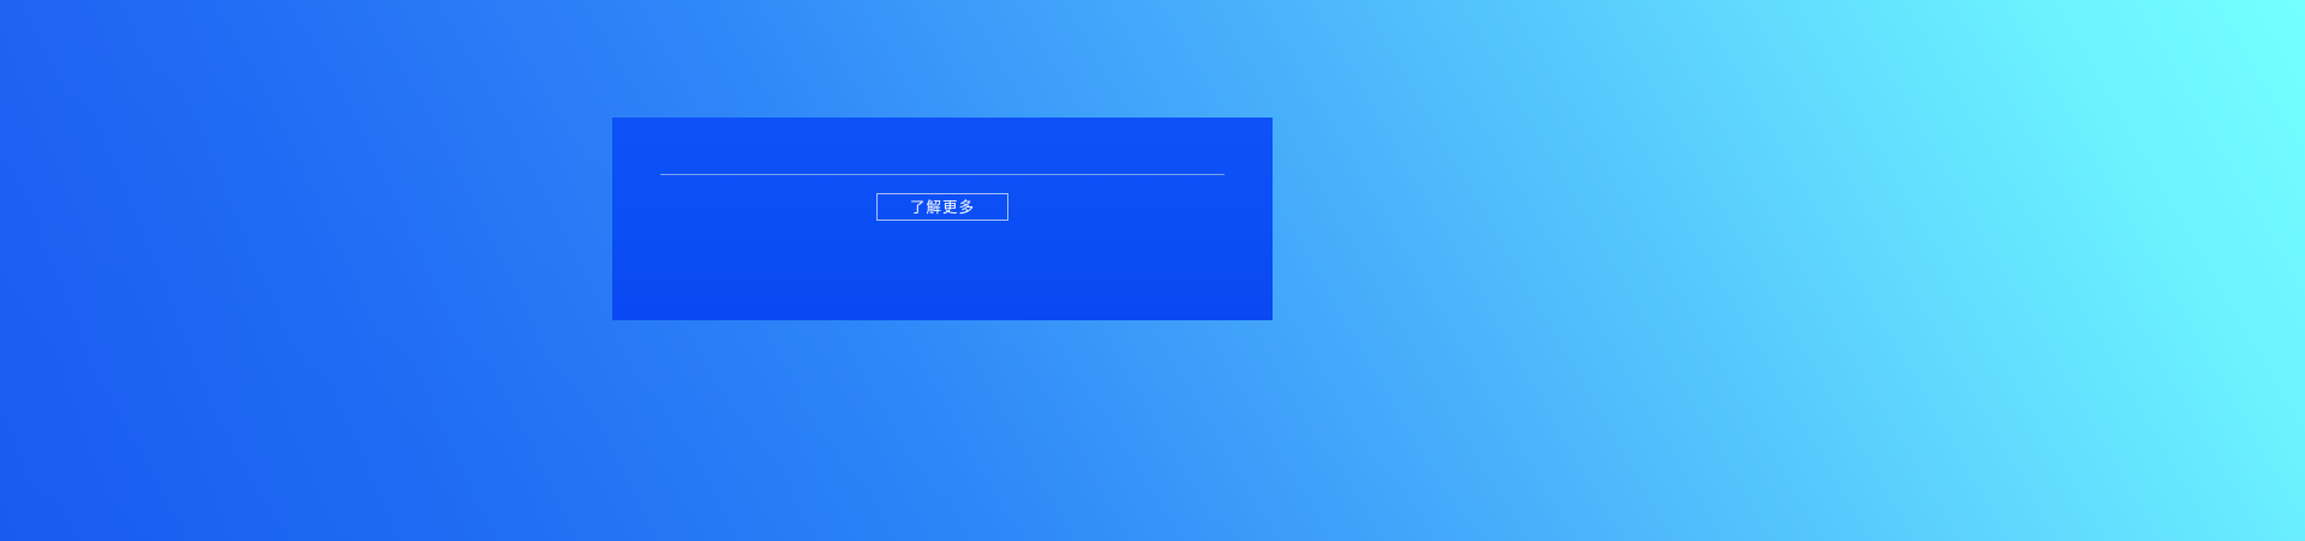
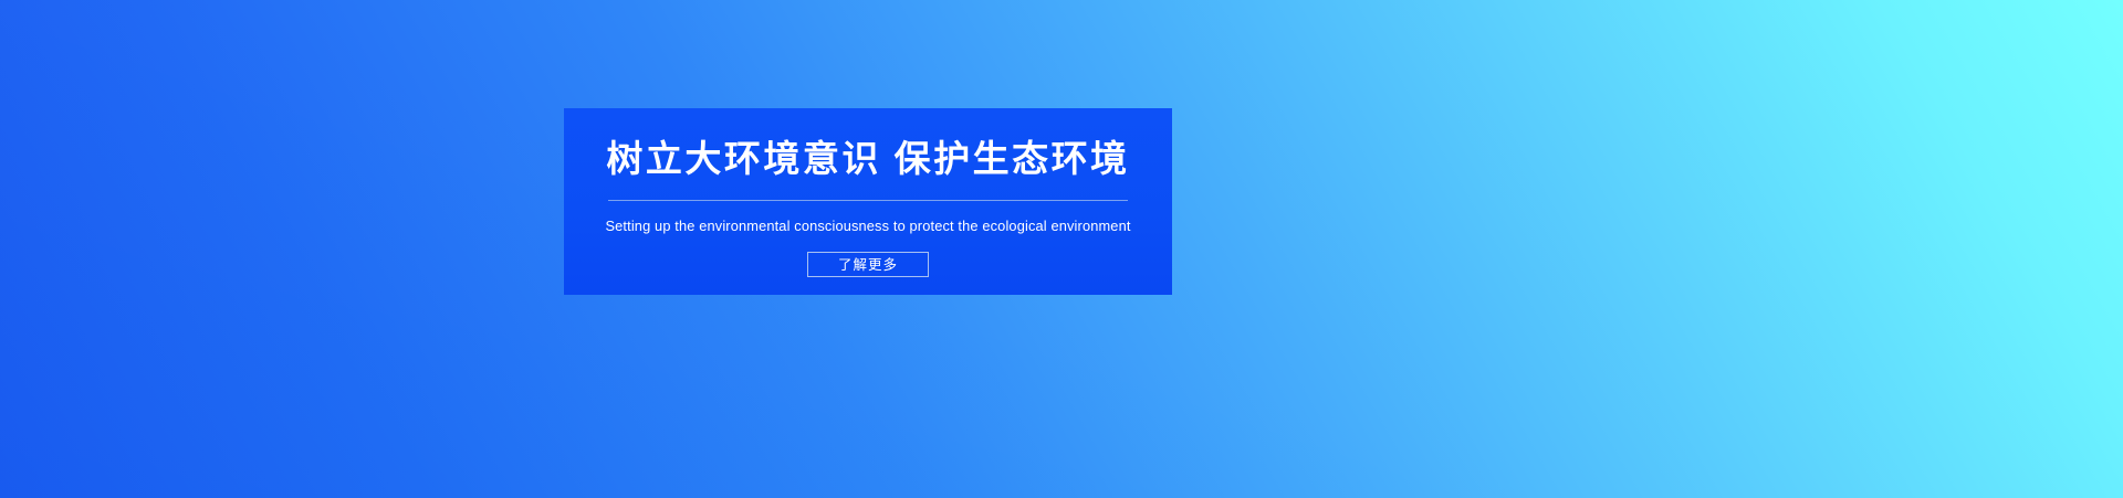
+ 树立大环境意识 保护生态环境
+ Setting up the environmental consciousness to protect the ecological environment
  了解更多
